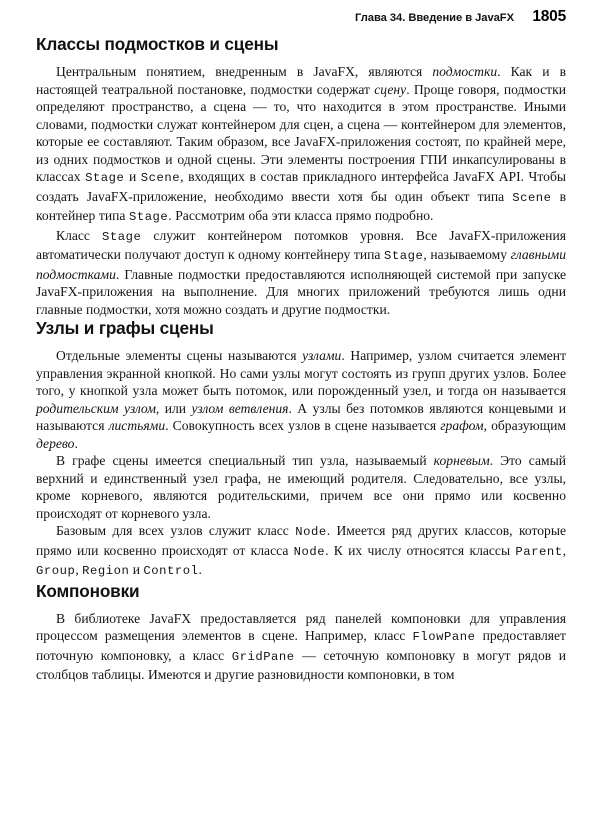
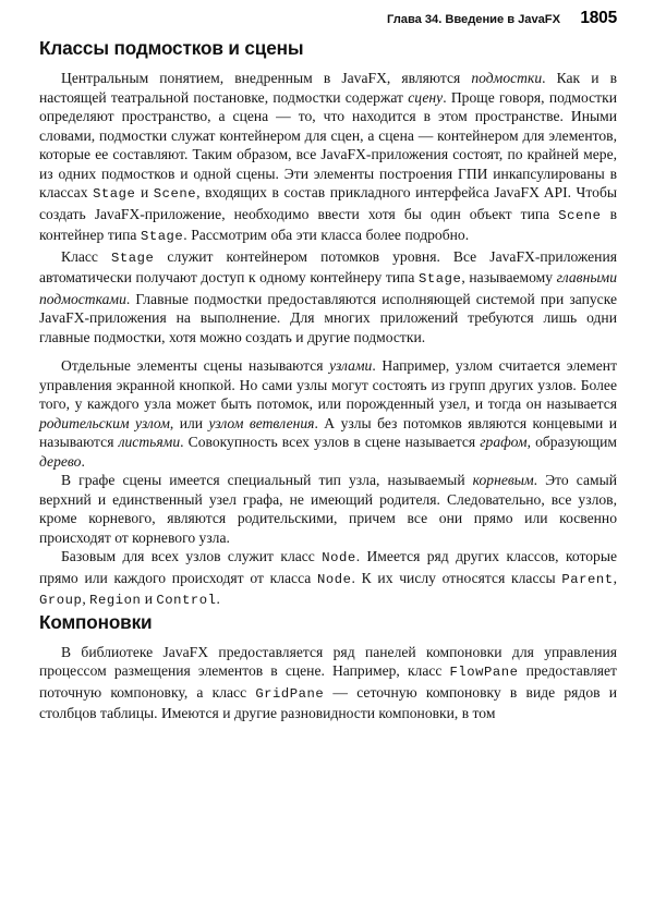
  Глава 34. Введение в JavaFX
  1805
  Классы подмостков и сцены
- Центральным понятием, внедренным в JavaFX, являются подмостки. Как и в настоящей театральной постановке, подмостки содержат сцену. Проще говоря, подмостки определяют пространство, а сцена — то, что находится в этом пространстве. Иными словами, подмостки служат контейнером для сцен, а сцена — контейнером для элементов, которые ее составляют. Таким образом, все JavaFX-приложения состоят, по крайней мере, из одних подмостков и одной сцены. Эти элементы построения ГПИ инкапсулированы в классах Stage и Scene, входящих в состав прикладного интерфейса JavaFX API. Чтобы создать JavaFX-приложение, необходимо ввести хотя бы один объект типа Scene в контейнер типа Stage. Рассмотрим оба эти класса прямо подробно.
+ Центральным понятием, внедренным в JavaFX, являются подмостки. Как и в настоящей театральной постановке, подмостки содержат сцену. Проще говоря, подмостки определяют пространство, а сцена — то, что находится в этом пространстве. Иными словами, подмостки служат контейнером для сцен, а сцена — контейнером для элементов, которые ее составляют. Таким образом, все JavaFX-приложения состоят, по крайней мере, из одних подмостков и одной сцены. Эти элементы построения ГПИ инкапсулированы в классах Stage и Scene, входящих в состав прикладного интерфейса JavaFX API. Чтобы создать JavaFX-приложение, необходимо ввести хотя бы один объект типа Scene в контейнер типа Stage. Рассмотрим оба эти класса более подробно.
  Класс Stage служит контейнером потомков уровня. Все JavaFX-приложения автоматически получают доступ к одному контейнеру типа Stage, называемому главными подмостками. Главные подмостки предоставляются исполняющей системой при запуске JavaFX-приложения на выполнение. Для многих приложений требуются лишь одни главные подмостки, хотя можно создать и другие подмостки.
- Узлы и графы сцены
- Отдельные элементы сцены называются узлами. Например, узлом считается элемент управления экранной кнопкой. Но сами узлы могут состоять из групп других узлов. Более того, у кнопкой узла может быть потомок, или порожденный узел, и тогда он называется родительским узлом, или узлом ветвления. А узлы без потомков являются концевыми и называются листьями. Совокупность всех узлов в сцене называется графом, образующим дерево.
+ Отдельные элементы сцены называются узлами. Например, узлом считается элемент управления экранной кнопкой. Но сами узлы могут состоять из групп других узлов. Более того, у каждого узла может быть потомок, или порожденный узел, и тогда он называется родительским узлом, или узлом ветвления. А узлы без потомков являются концевыми и называются листьями. Совокупность всех узлов в сцене называется графом, образующим дерево.
- В графе сцены имеется специальный тип узла, называемый корневым. Это самый верхний и единственный узел графа, не имеющий родителя. Следовательно, все узлы, кроме корневого, являются родительскими, причем все они прямо или косвенно происходят от корневого узла.
+ В графе сцены имеется специальный тип узла, называемый корневым. Это самый верхний и единственный узел графа, не имеющий родителя. Следовательно, все узлов, кроме корневого, являются родительскими, причем все они прямо или косвенно происходят от корневого узла.
- Базовым для всех узлов служит класс Node. Имеется ряд других классов, которые прямо или косвенно происходят от класса Node. К их числу относятся классы Parent, Group, Region и Control.
+ Базовым для всех узлов служит класс Node. Имеется ряд других классов, которые прямо или каждого происходят от класса Node. К их числу относятся классы Parent, Group, Region и Control.
  Компоновки
- В библиотеке JavaFX предоставляется ряд панелей компоновки для управления процессом размещения элементов в сцене. Например, класс FlowPane предоставляет поточную компоновку, а класс GridPane — сеточную компоновку в могут рядов и столбцов таблицы. Имеются и другие разновидности компоновки, в том
+ В библиотеке JavaFX предоставляется ряд панелей компоновки для управления процессом размещения элементов в сцене. Например, класс FlowPane предоставляет поточную компоновку, а класс GridPane — сеточную компоновку в виде рядов и столбцов таблицы. Имеются и другие разновидности компоновки, в том
